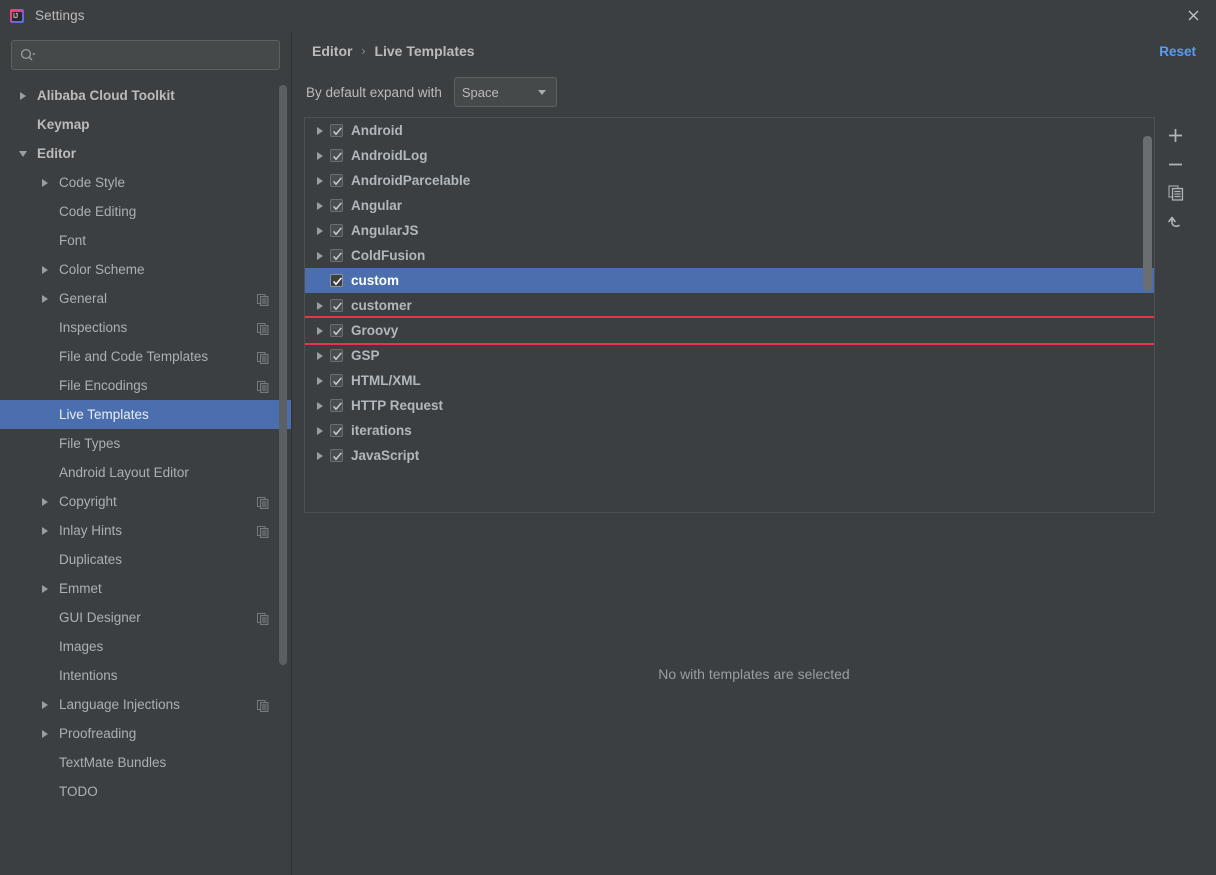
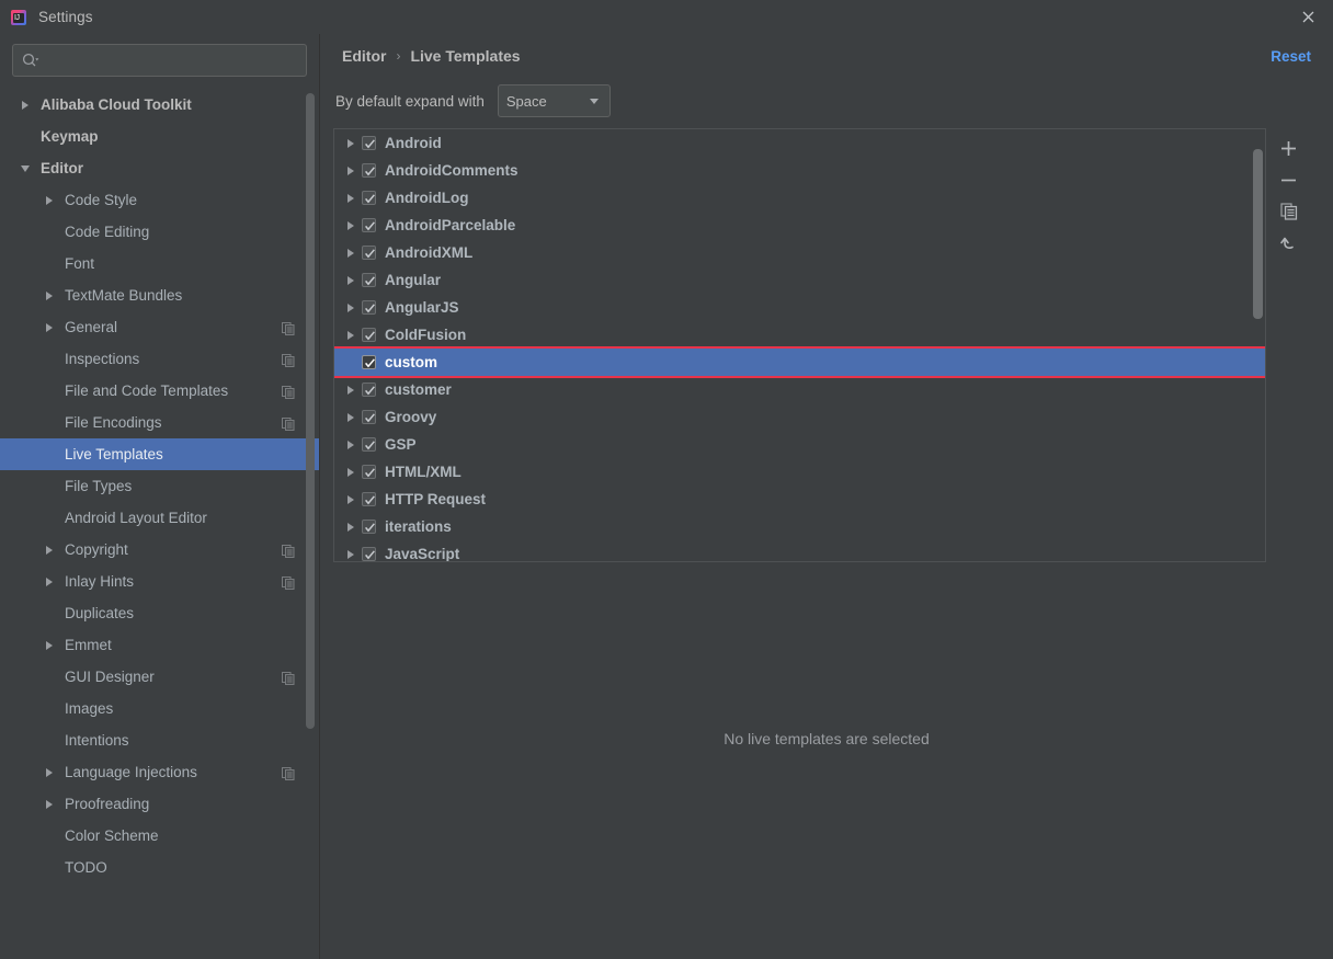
  Settings
  Alibaba Cloud Toolkit
  Keymap
  Editor
  Code Style
  Code Editing
  Font
- Color Scheme
+ TextMate Bundles
  General
  Inspections
  File and Code Templates
  File Encodings
  Live Templates
  File Types
  Android Layout Editor
  Copyright
  Inlay Hints
  Duplicates
  Emmet
  GUI Designer
  Images
  Intentions
  Language Injections
  Proofreading
- TextMate Bundles
+ Color Scheme
  TODO
  Editor
  ›
  Live Templates
  Reset
  By default expand with
  Space
  Android
+ AndroidComments
  AndroidLog
  AndroidParcelable
+ AndroidXML
  Angular
  AngularJS
  ColdFusion
  custom
  customer
  Groovy
  GSP
  HTML/XML
  HTTP Request
  iterations
  JavaScript
- No with templates are selected
+ No live templates are selected
